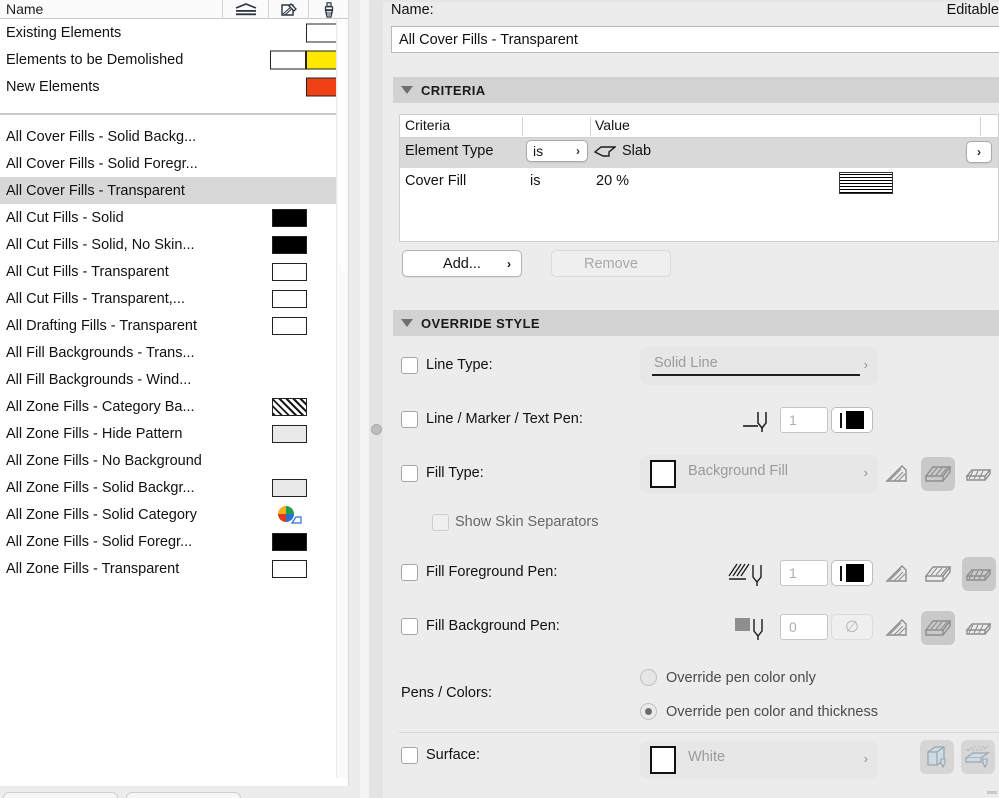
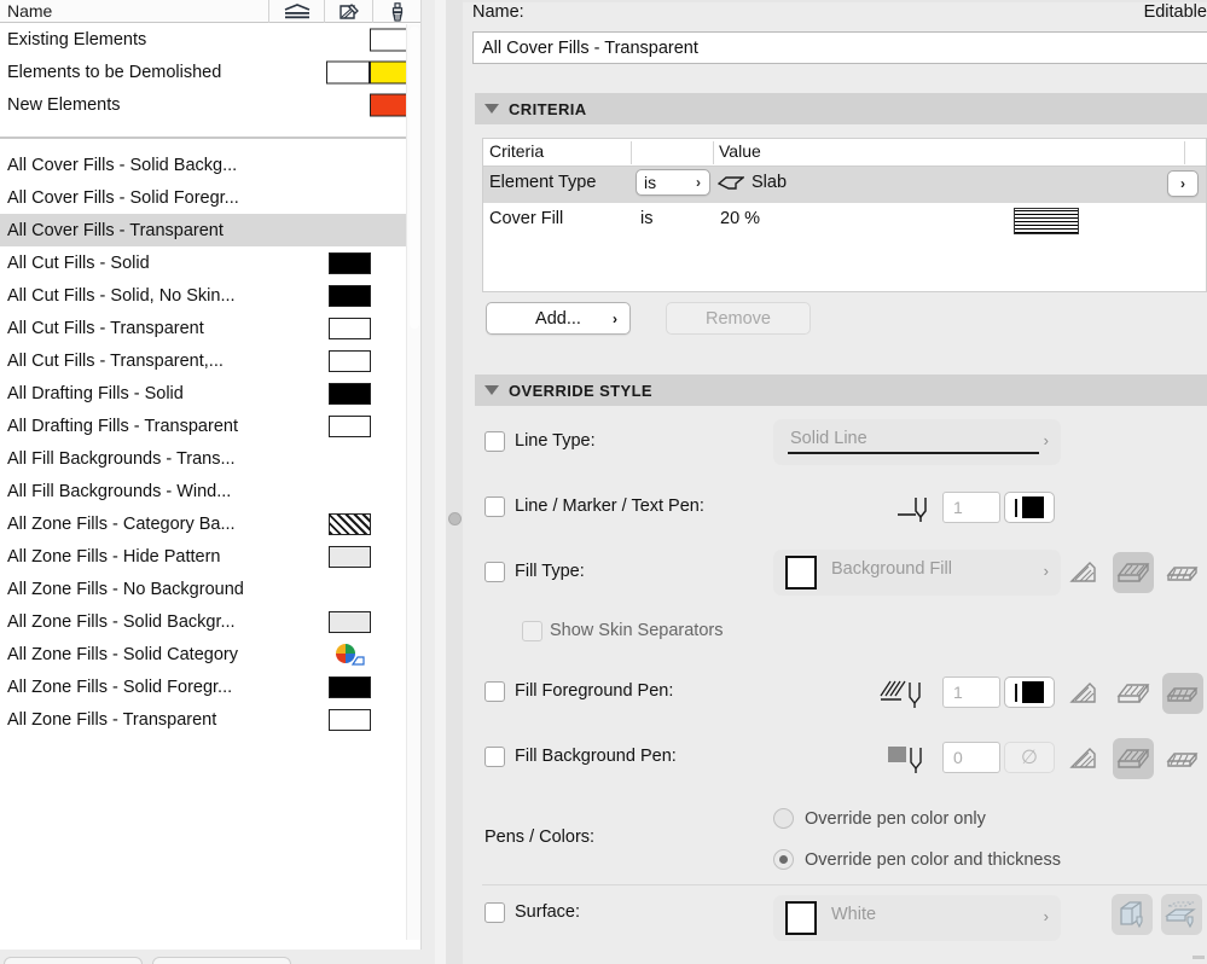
  Name
  Existing Elements
  Elements to be Demolished
  New Elements
  All Cover Fills - Solid Backg...
  All Cover Fills - Solid Foregr...
  All Cover Fills - Transparent
  All Cut Fills - Solid
  All Cut Fills - Solid, No Skin...
  All Cut Fills - Transparent
  All Cut Fills - Transparent,...
+ All Drafting Fills - Solid
  All Drafting Fills - Transparent
  All Fill Backgrounds - Trans...
  All Fill Backgrounds - Wind...
  All Zone Fills - Category Ba...
  All Zone Fills - Hide Pattern
  All Zone Fills - No Background
  All Zone Fills - Solid Backgr...
  All Zone Fills - Solid Category
  All Zone Fills - Solid Foregr...
  All Zone Fills - Transparent
  Name:
  Editable
  All Cover Fills - Transparent
  CRITERIA
  Criteria
  Value
  Element Type
  is
  ›
  Slab
  ›
  Cover Fill
  is
  20 %
  Add...
  ›
  Remove
  OVERRIDE STYLE
  Line Type:
  Solid Line
  ›
  Line / Marker / Text Pen:
  1
  Fill Type:
  Background Fill
  ›
  Show Skin Separators
  Fill Foreground Pen:
  1
  Fill Background Pen:
  0
  ∅
  Pens / Colors:
  Override pen color only
  Override pen color and thickness
  Surface:
  White
  ›
